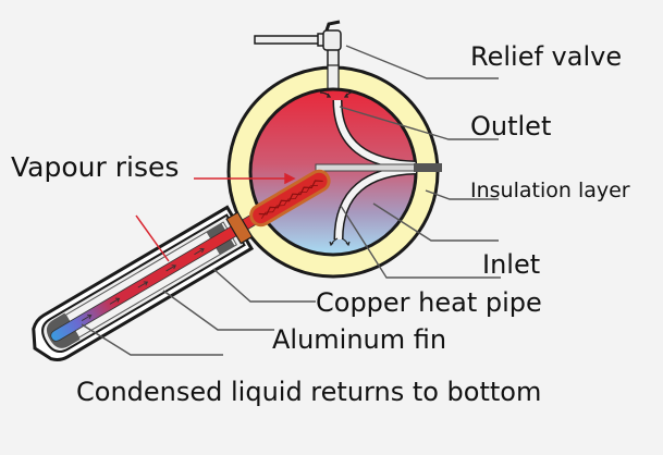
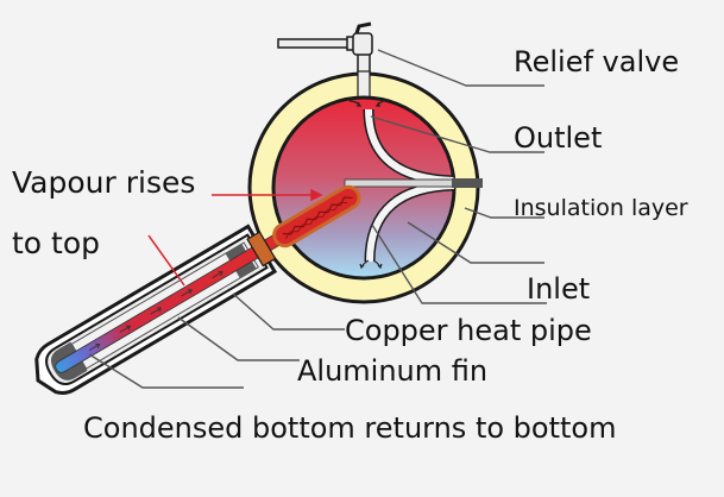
  Relief valve
  Outlet
  Insulation layer
  Inlet
  Copper heat pipe
  Aluminum fin
  Vapour rises
+ to top
- Condensed liquid returns to bottom
+ Condensed bottom returns to bottom
